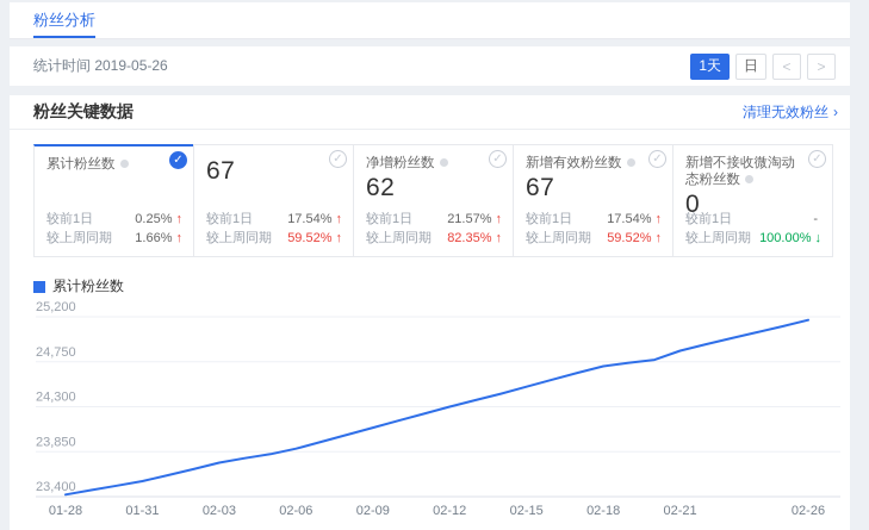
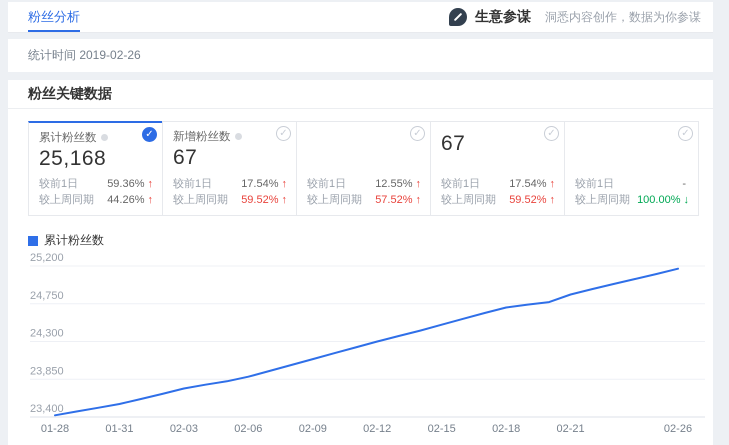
  粉丝分析
+ 生意参谋
+ 洞悉内容创作，数据为你参谋
- 统计时间 2019-05-26
+ 统计时间 2019-02-26
- 1天
- 日
- <
- >
  粉丝关键数据
- 清理无效粉丝 ›
  ✓
  累计粉丝数
+ 25,168
  较前1日
- 0.25% ↑
+ 59.36% ↑
  较上周同期
- 1.66% ↑
+ 44.26% ↑
  ✓
+ 新增粉丝数
  67
  较前1日
  17.54% ↑
  较上周同期
  59.52% ↑
  ✓
- 净增粉丝数
- 62
  较前1日
- 21.57% ↑
+ 12.55% ↑
  较上周同期
- 82.35% ↑
+ 57.52% ↑
  ✓
- 新增有效粉丝数
  67
  较前1日
  17.54% ↑
  较上周同期
  59.52% ↑
  ✓
- 新增不接收微淘动态粉丝数
- 0
  较前1日
  -
  较上周同期
  100.00% ↓
  累计粉丝数
  23,400
  23,850
  24,300
  24,750
  25,200
  01-28
  01-31
  02-03
  02-06
  02-09
  02-12
  02-15
  02-18
  02-21
  02-26
